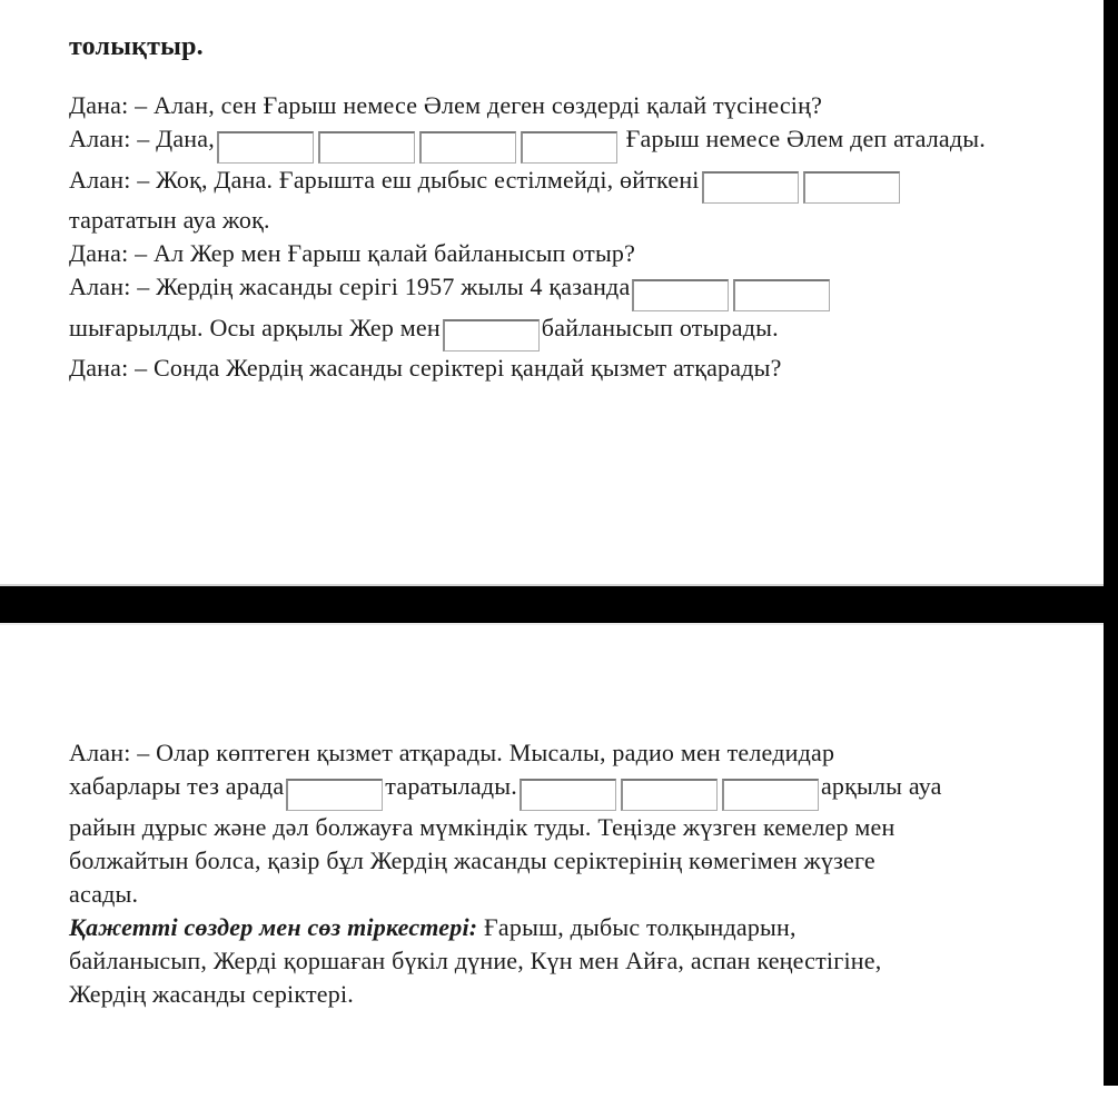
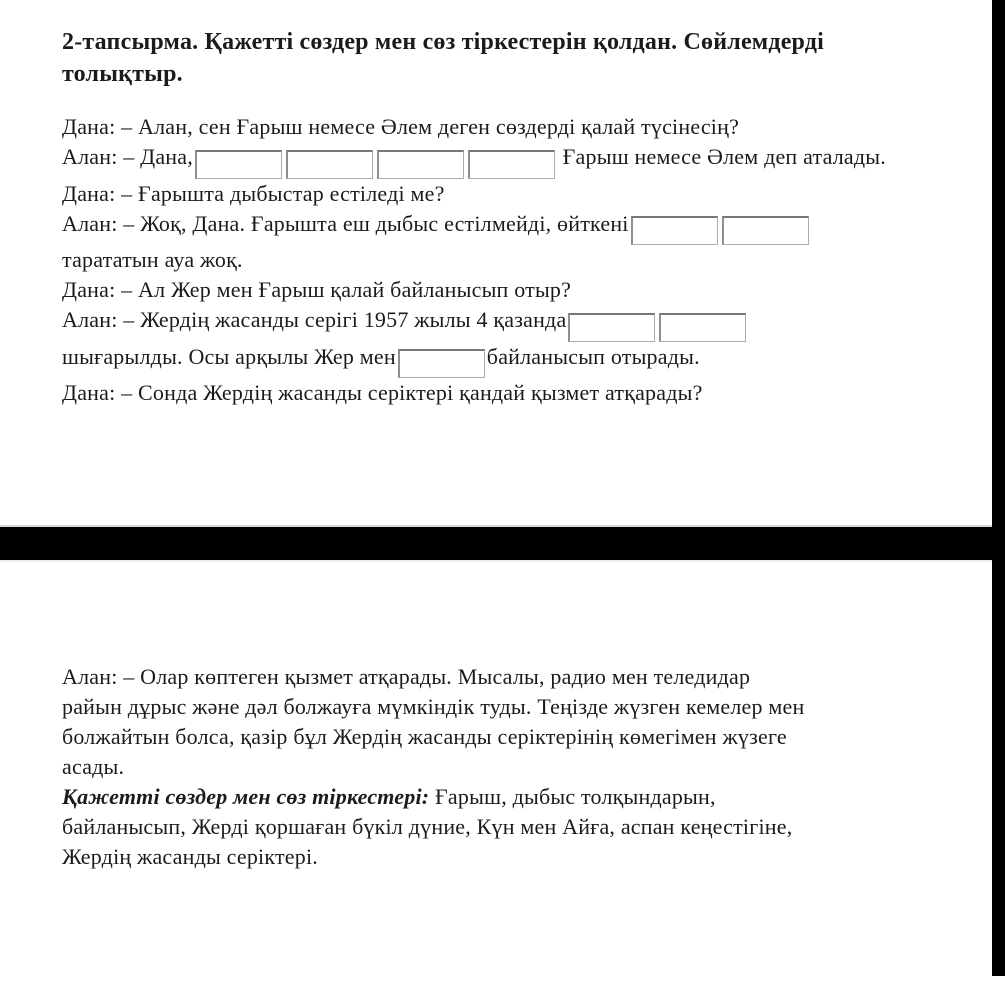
+ 2-тапсырма. Қажетті сөздер мен сөз тіркестерін қолдан. Сөйлемдерді
  толықтыр.
  Дана: – Алан, сен Ғарыш немесе Әлем деген сөздерді қалай түсінесің?
  Алан: – Дана, Ғарыш немесе Әлем деп аталады.
+ Дана: – Ғарышта дыбыстар естіледі ме?
  Алан: – Жоқ, Дана. Ғарышта еш дыбыс естілмейді, өйткені
  тарататын ауа жоқ.
  Дана: – Ал Жер мен Ғарыш қалай байланысып отыр?
  Алан: – Жердің жасанды серігі 1957 жылы 4 қазанда
  шығарылды. Осы арқылы Жер мен байланысып отырады.
  Дана: – Сонда Жердің жасанды серіктері қандай қызмет атқарады?
  Алан: – Олар көптеген қызмет атқарады. Мысалы, радио мен теледидар
- хабарлары тез арада таратылады. арқылы ауа
  райын дұрыс және дәл болжауға мүмкіндік туды. Теңізде жүзген кемелер мен
  болжайтын болса, қазір бұл Жердің жасанды серіктерінің көмегімен жүзеге
  асады.
  Қажетті сөздер мен сөз тіркестері: Ғарыш, дыбыс толқындарын,
  байланысып, Жерді қоршаған бүкіл дүние, Күн мен Айға, аспан кеңестігіне,
  Жердің жасанды серіктері.
